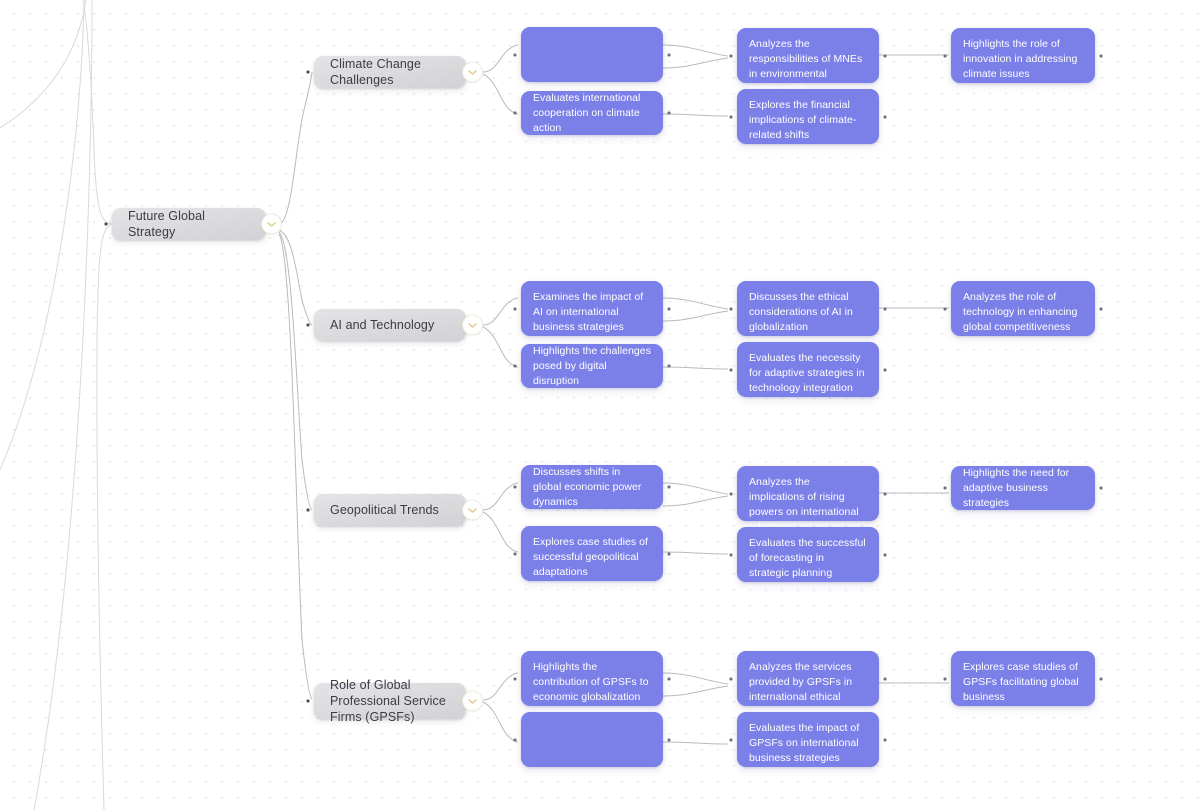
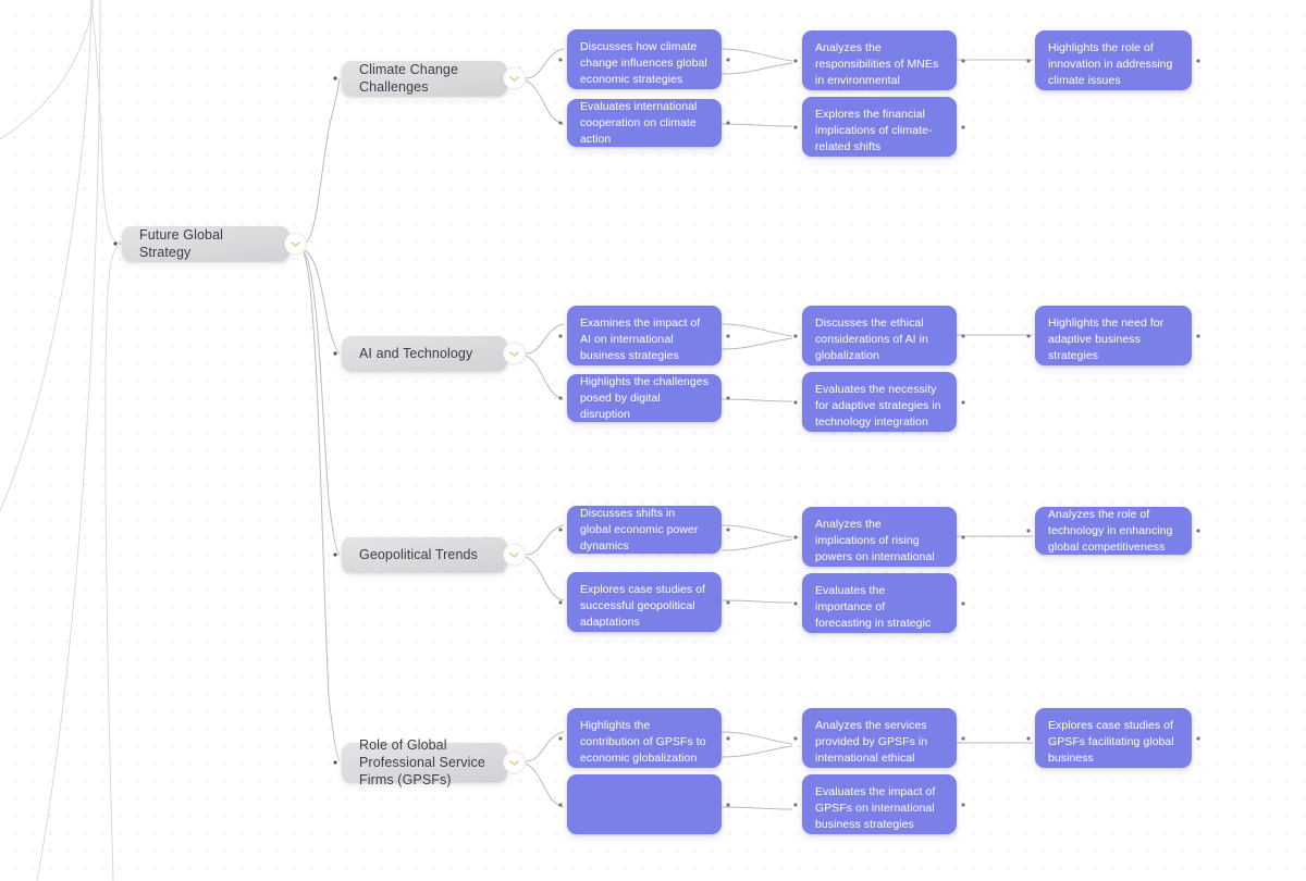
  Future Global Strategy
  Climate Change Challenges
+ Discusses how climate change influences global economic strategies
  Analyzes the responsibilities of MNEs in environmental
  Highlights the role of innovation in addressing climate issues
  Evaluates international cooperation on climate action
  Explores the financial implications of climate-related shifts
  AI and Technology
  Examines the impact of AI on international business strategies
  Discusses the ethical considerations of AI in globalization
- Analyzes the role of technology in enhancing global competitiveness
+ Highlights the need for adaptive business strategies
  Highlights the challenges posed by digital disruption
  Evaluates the necessity for adaptive strategies in technology integration
  Geopolitical Trends
  Discusses shifts in global economic power dynamics
  Analyzes the implications of rising powers on international
- Highlights the need for adaptive business strategies
+ Analyzes the role of technology in enhancing global competitiveness
  Explores case studies of successful geopolitical adaptations
- Evaluates the successful of forecasting in strategic planning
+ Evaluates the importance of forecasting in strategic planning
  Role of Global Professional Service Firms (GPSFs)
  Highlights the contribution of GPSFs to economic globalization
  Analyzes the services provided by GPSFs in international ethical
  Explores case studies of GPSFs facilitating global business
  Evaluates the impact of GPSFs on international business strategies
